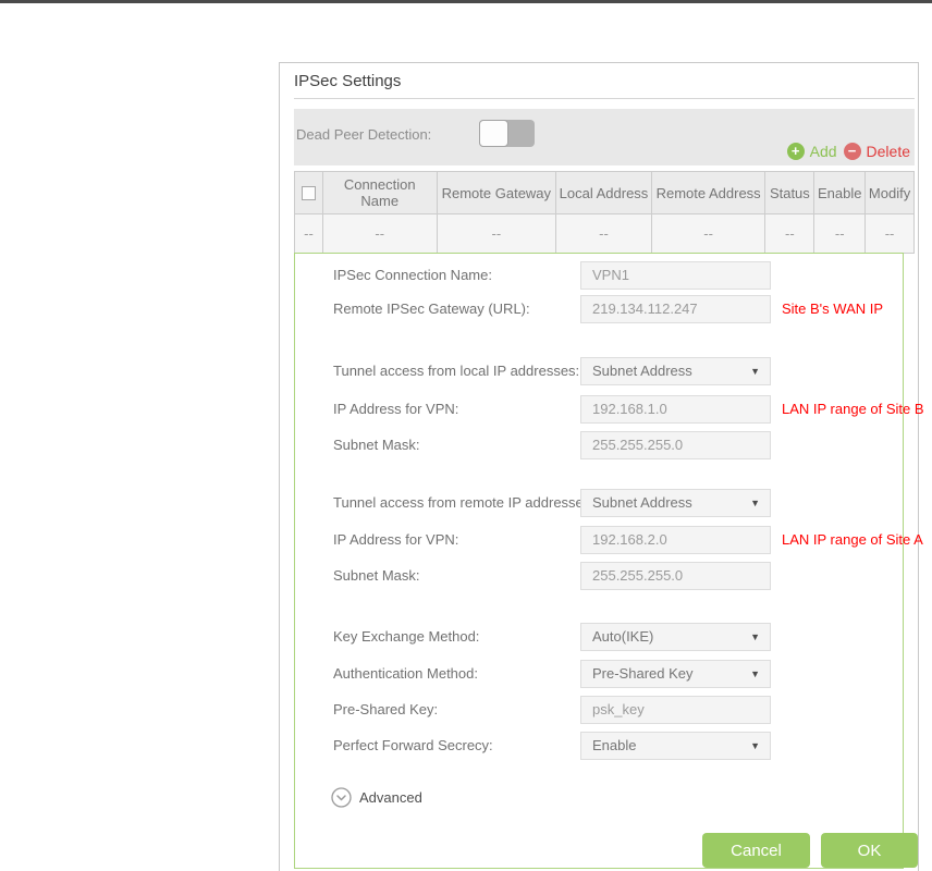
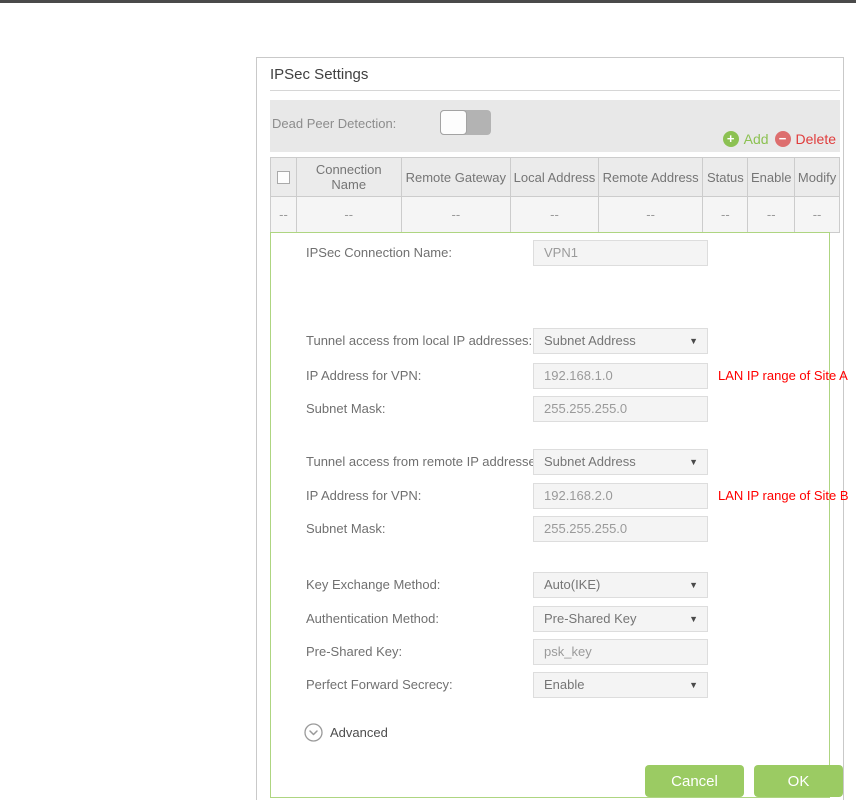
  IPSec Settings
  Dead Peer Detection:
  +
  Add
  −
  Delete
  Connection Name
  Remote Gateway
  Local Address
  Remote Address
  Status
  Enable
  Modify
  --
  --
  --
  --
  --
  --
  --
  --
  IPSec Connection Name:
  VPN1
- Remote IPSec Gateway (URL):
- 219.134.112.247
- Site B's WAN IP
  Tunnel access from local IP addresses:
  Subnet Address
  ▼
  IP Address for VPN:
  192.168.1.0
- LAN IP range of Site B
+ LAN IP range of Site A
  Subnet Mask:
  255.255.255.0
  Tunnel access from remote IP address
  Subnet Address
  ▼
  IP Address for VPN:
  192.168.2.0
- LAN IP range of Site A
+ LAN IP range of Site B
  Subnet Mask:
  255.255.255.0
  Key Exchange Method:
  Auto(IKE)
  ▼
  Authentication Method:
  Pre-Shared Key
  ▼
  Pre-Shared Key:
  psk_key
  Perfect Forward Secrecy:
  Enable
  ▼
  Advanced
  Cancel
  OK
